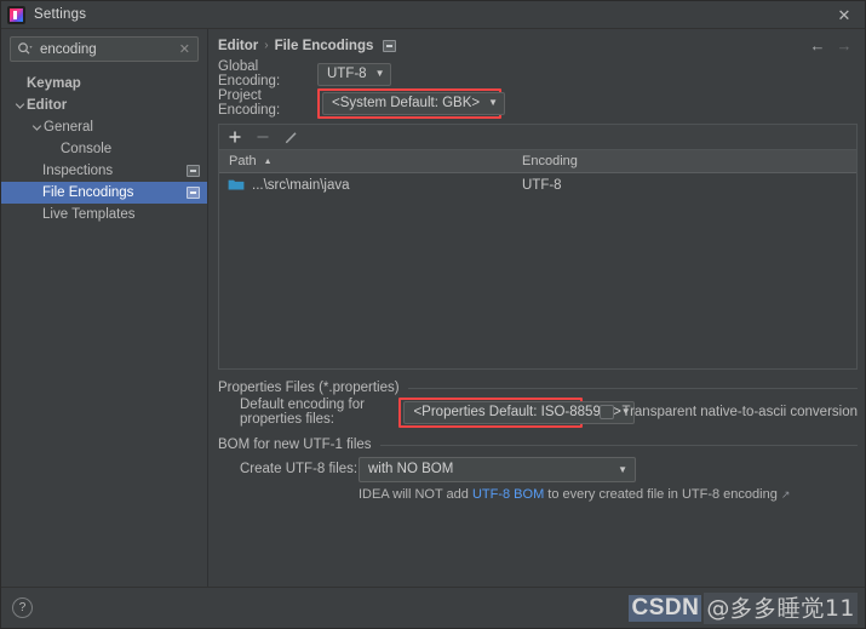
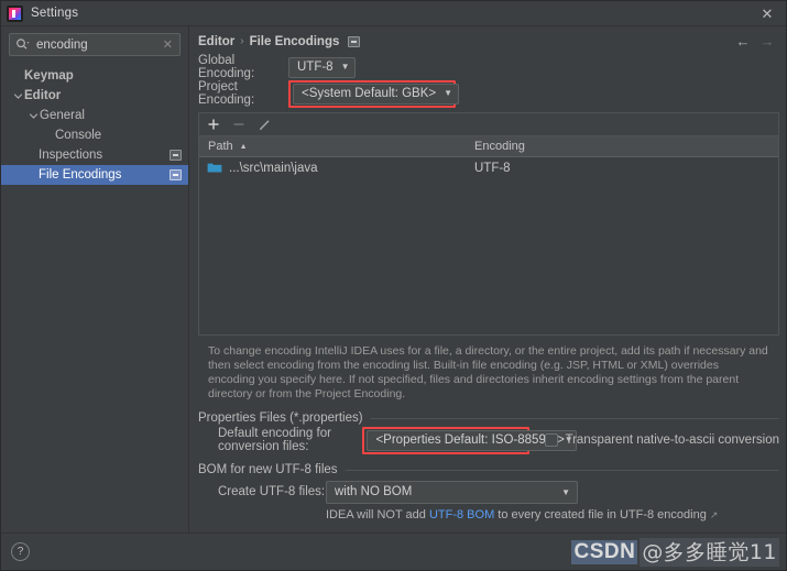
  Settings
  ✕
  encoding
  ✕
  Keymap
  Editor
  General
  Console
  Inspections
  File Encodings
- Live Templates
  Editor
  ›
  File Encodings
  ←
  →
  Global Encoding:
  UTF-8
  ▼
  Project Encoding:
  <System Default: GBK>
  ▼
  Path
  Encoding
  ...\src\main\java
  UTF-8
+ To change encoding IntelliJ IDEA uses for a file, a directory, or the entire project, add its path if necessary and then select encoding from the encoding list. Built-in file encoding (e.g. JSP, HTML or XML) overrides encoding you specify here. If not specified, files and directories inherit encoding settings from the parent directory or from the Project Encoding.
  Properties Files (*.properties)
- Default encoding for properties files:
+ Default encoding for conversion files:
  <Properties Default: ISO-8859>
  ▼
  Transparent native-to-ascii conversion
- BOM for new UTF-1 files
+ BOM for new UTF-8 files
  Create UTF-8 files:
  with NO BOM
  ▼
  IDEA will NOT add UTF-8 BOM to every created file in UTF-8 encoding ↗
  ?
  CSDN
  @多多睡觉11
